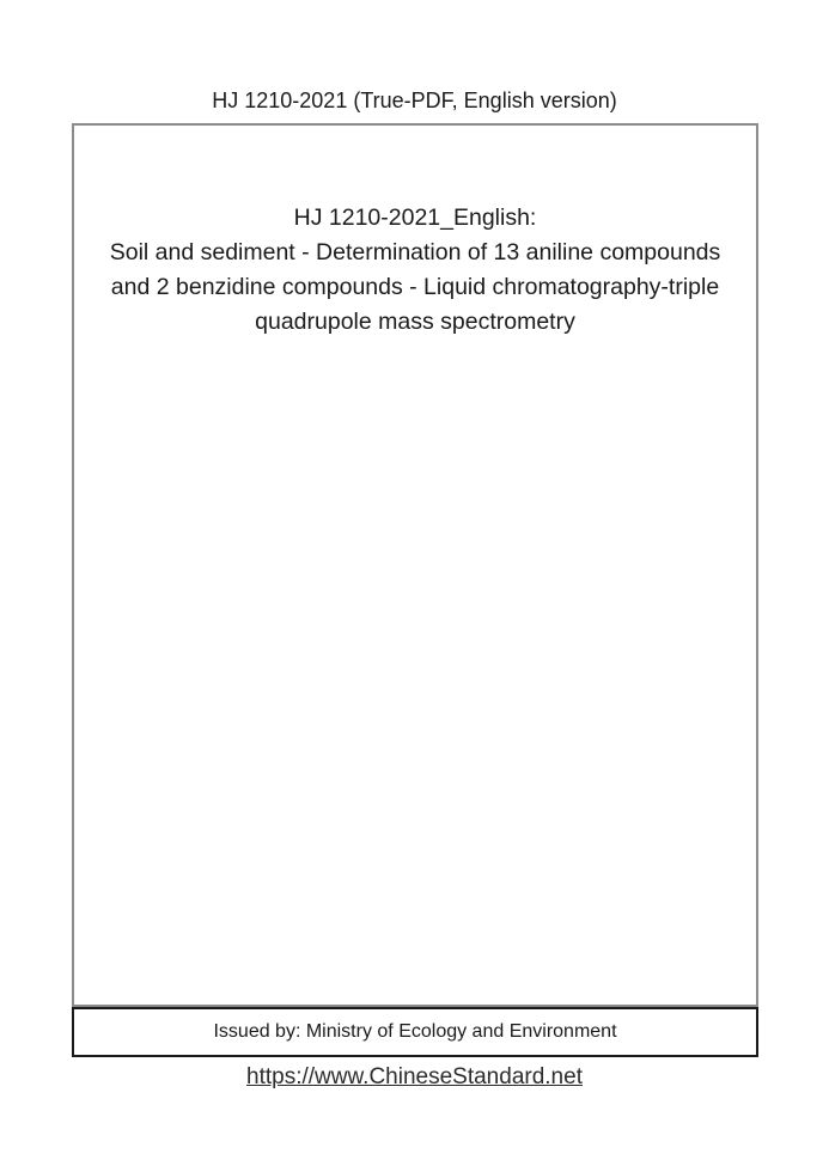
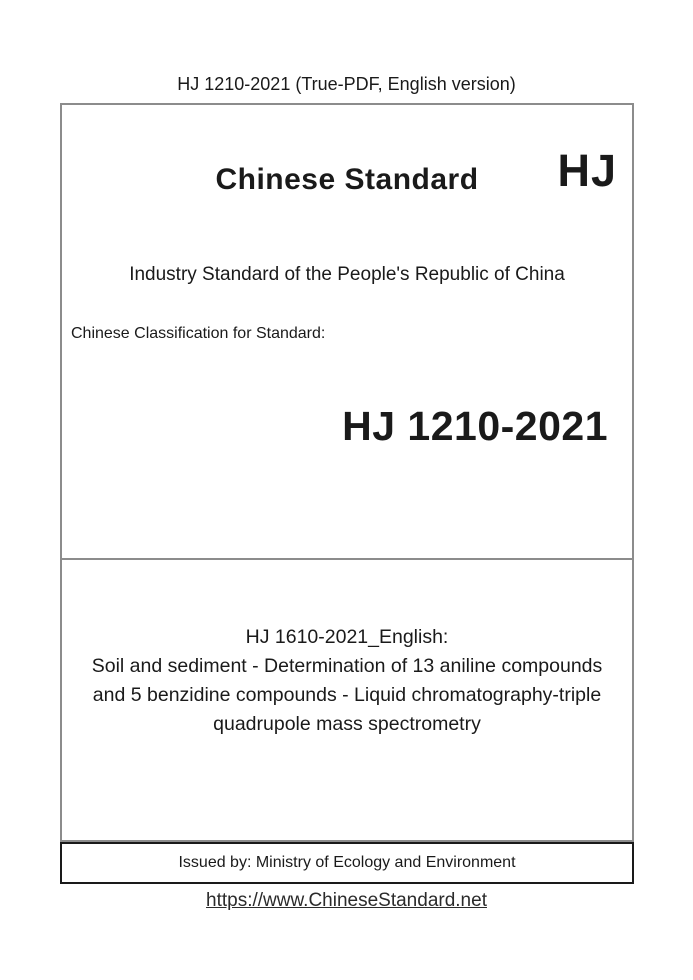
  HJ 1210-2021 (True-PDF, English version)
+ Chinese Standard
+ HJ
+ Industry Standard of the People's Republic of China
+ Chinese Classification for Standard:
+ HJ 1210-2021
- HJ 1210-2021_English:
+ HJ 1610-2021_English:
  Soil and sediment - Determination of 13 aniline compounds
- and 2 benzidine compounds - Liquid chromatography-triple
+ and 5 benzidine compounds - Liquid chromatography-triple
  quadrupole mass spectrometry
  Issued by: Ministry of Ecology and Environment
  https://www.ChineseStandard.net
